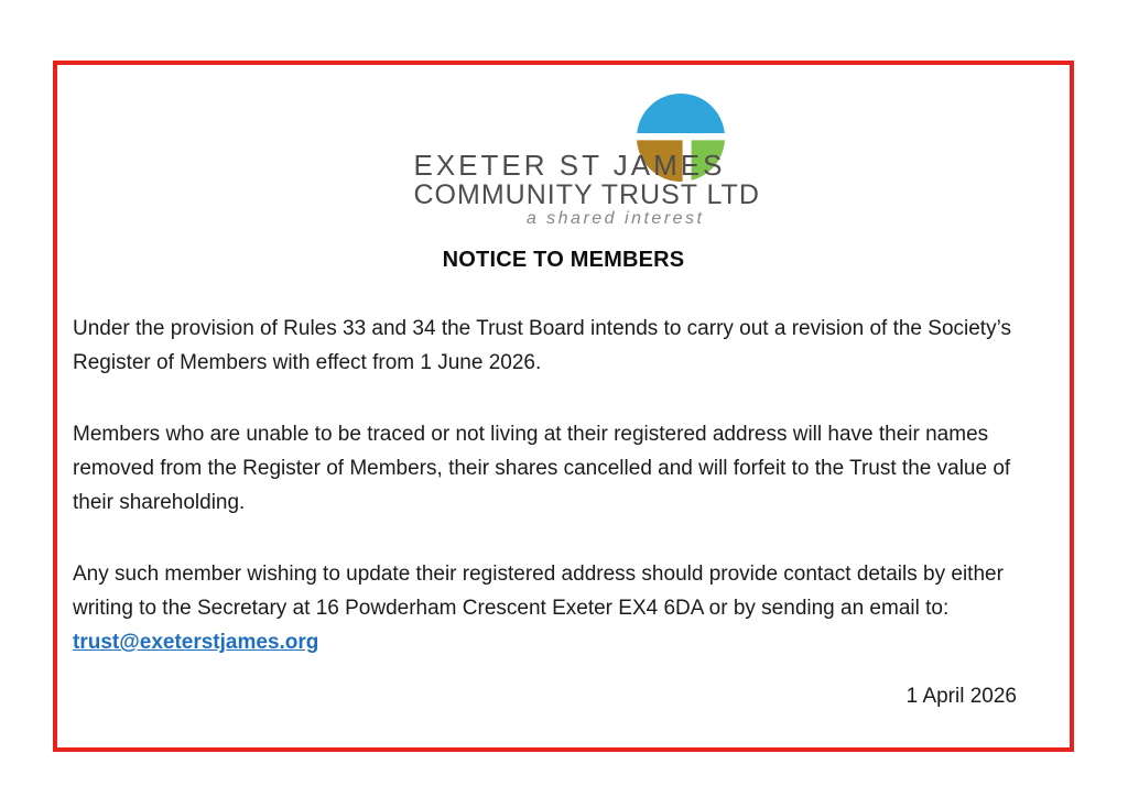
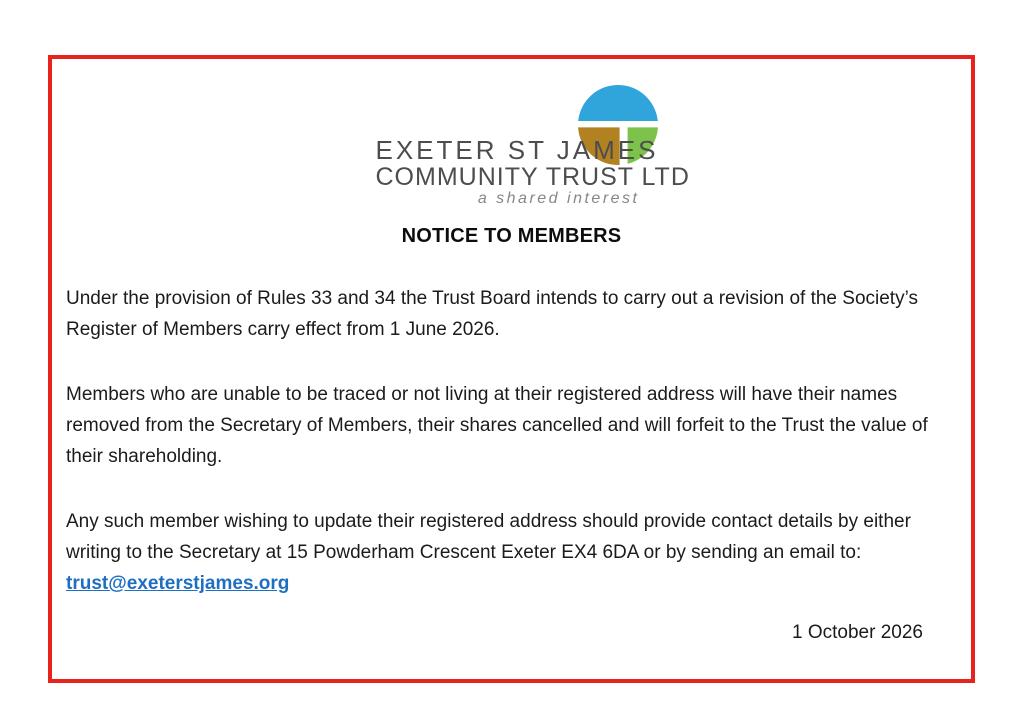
  EXETER ST JAMES
  COMMUNITY TRUST LTD
  a shared interest
  NOTICE TO MEMBERS
- Under the provision of Rules 33 and 34 the Trust Board intends to carry out a revision of the Society’s Register of Members with effect from 1 June 2026.
+ Under the provision of Rules 33 and 34 the Trust Board intends to carry out a revision of the Society’s Register of Members carry effect from 1 June 2026.
- Members who are unable to be traced or not living at their registered address will have their names removed from the Register of Members, their shares cancelled and will forfeit to the Trust the value of their shareholding.
+ Members who are unable to be traced or not living at their registered address will have their names removed from the Secretary of Members, their shares cancelled and will forfeit to the Trust the value of their shareholding.
- Any such member wishing to update their registered address should provide contact details by either writing to the Secretary at 16 Powderham Crescent Exeter EX4 6DA or by sending an email to: trust@exeterstjames.org
+ Any such member wishing to update their registered address should provide contact details by either writing to the Secretary at 15 Powderham Crescent Exeter EX4 6DA or by sending an email to: trust@exeterstjames.org
- 1 April 2026
+ 1 October 2026
